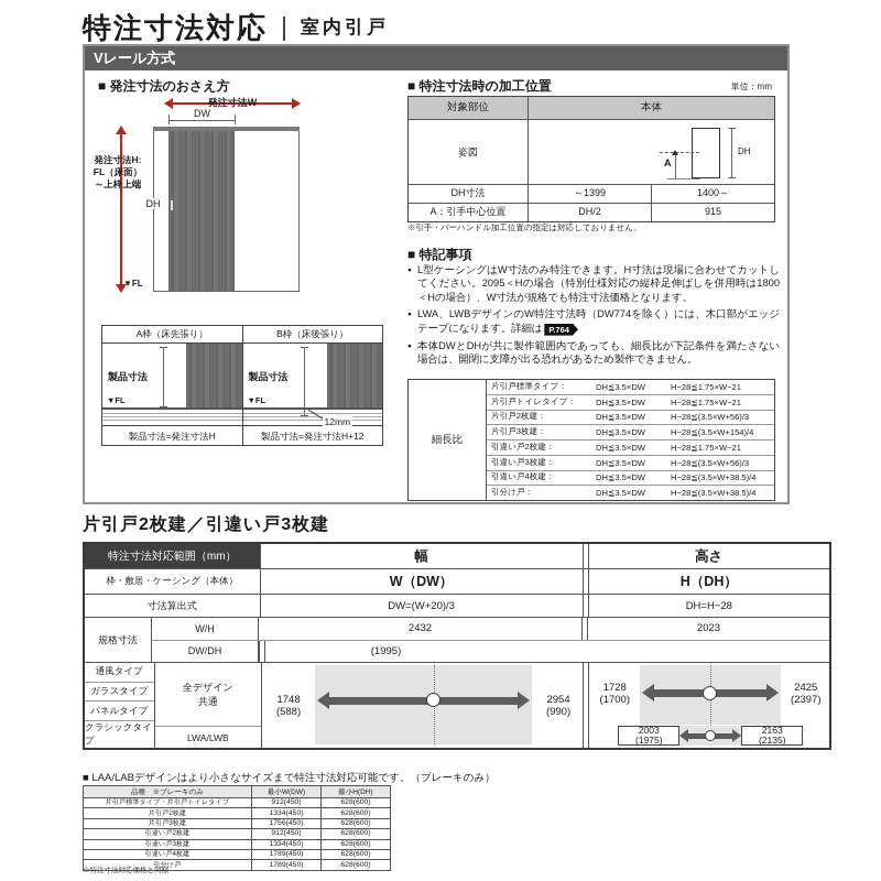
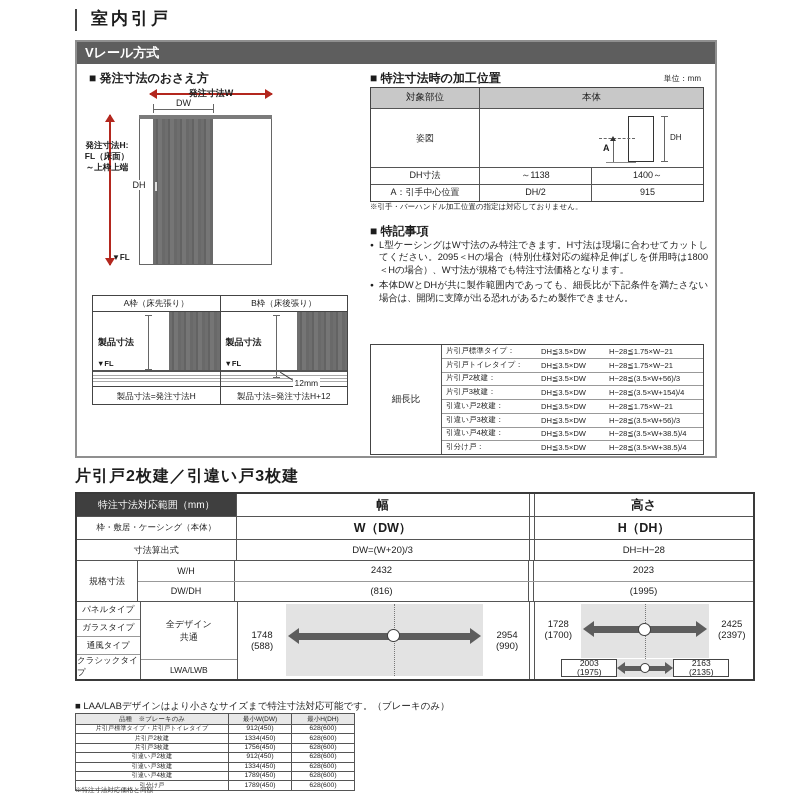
- 特注寸法対応
  室内引戸
  Vレール方式
  ■ 発注寸法のおさえ方
  発注寸法W
  DW
  DH
  発注寸法H:
  FL（床面）
  ～上枠上端
  ▼FL
  A枠（床先張り）
  製品寸法
  ▼FL
  製品寸法=発注寸法H
  B枠（床後張り）
  製品寸法
  ▼FL
  12mm
  製品寸法=発注寸法H+12
  ■ 特注寸法時の加工位置
  単位：mm
  対象部位
  本体
  姿図
  DH
  A
  DH寸法
- ～1399
+ ～1138
  1400～
  A：引手中心位置
  DH/2
  915
  ※引手・バーハンドル加工位置の指定は対応しておりません。
  ■ 特記事項
  L型ケーシングはW寸法のみ特注できます。H寸法は現場に合わせてカットしてください。2095＜Hの場合（特別仕様対応の縦枠足伸ばしを併用時は1800＜Hの場合）、W寸法が規格でも特注寸法価格となります。
- LWA、LWBデザインのW特注寸法時（DW774を除く）には、木口部がエッジテープになります。詳細は P.764
  本体DWとDHが共に製作範囲内であっても、細長比が下記条件を満たさない場合は、開閉に支障が出る恐れがあるため製作できません。
  細長比
  片引戸標準タイプ：
  DH≦3.5×DW
  H−28≦1.75×W−21
  片引戸トイレタイプ：
  DH≦3.5×DW
  H−28≦1.75×W−21
  片引戸2枚建：
  DH≦3.5×DW
  H−28≦(3.5×W+56)/3
  片引戸3枚建：
  DH≦3.5×DW
  H−28≦(3.5×W+154)/4
  引違い戸2枚建：
  DH≦3.5×DW
  H−28≦1.75×W−21
  引違い戸3枚建：
  DH≦3.5×DW
  H−28≦(3.5×W+56)/3
  引違い戸4枚建：
  DH≦3.5×DW
  H−28≦(3.5×W+38.5)/4
  引分け戸：
  DH≦3.5×DW
  H−28≦(3.5×W+38.5)/4
  片引戸2枚建／引違い戸3枚建
  特注寸法対応範囲（mm）
  幅
  高さ
  枠・敷居・ケーシング（本体）
  W（DW）
  H（DH）
  寸法算出式
  DW=(W+20)/3
  DH=H−28
  規格寸法
  W/H
  2432
  2023
  DW/DH
+ (816)
  (1995)
- 通風タイプ
+ パネルタイプ
  ガラスタイプ
- パネルタイプ
+ 通風タイプ
  クラシックタイプ
  全デザイン共通
  LWA/LWB
  1748
  (588)
  2954
  (990)
  1728
  (1700)
  2425
  (2397)
  2003
  (1975)
  2163
  (2135)
  ■ LAA/LABデザインはより小さなサイズまで特注寸法対応可能です。（ブレーキのみ）
